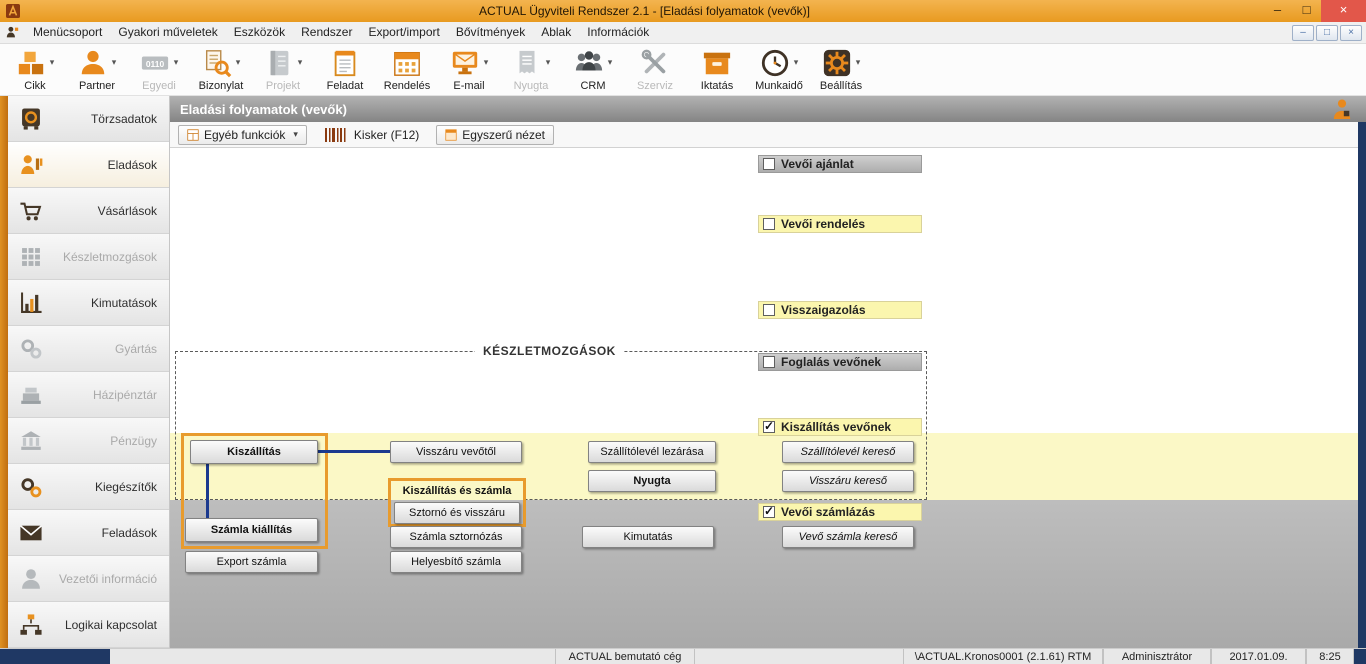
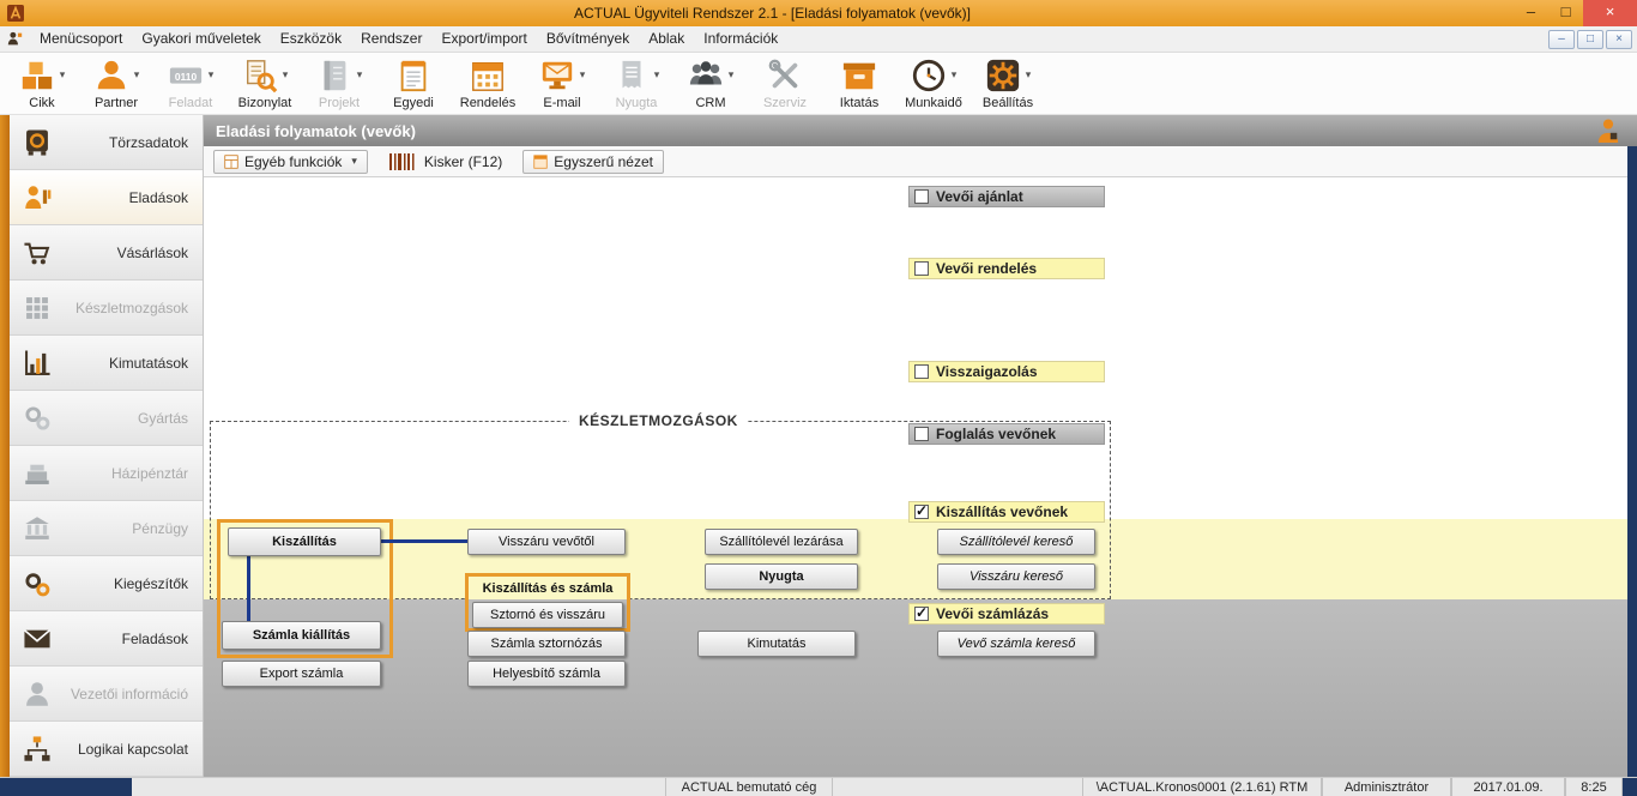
  ACTUAL Ügyviteli Rendszer 2.1 - [Eladási folyamatok (vevők)]
  –
  □
  ×
  Menücsoport
  Gyakori műveletek
  Eszközök
  Rendszer
  Export/import
  Bővítmények
  Ablak
  Információk
  –
  □
  ×
  ▾
  Cikk
  ▾
  Partner
  0110
  ▾
- Egyedi
+ Feladat
  ▾
  Bizonylat
  ▾
  Projekt
- Feladat
+ Egyedi
  Rendelés
  ▾
  E-mail
  ▾
  Nyugta
  ▾
  CRM
  Szerviz
  Iktatás
  ▾
  Munkaidő
  ▾
  Beállítás
  Törzsadatok
  Eladások
  Vásárlások
  Készletmozgások
  Kimutatások
  Gyártás
  Házipénztár
  Pénzügy
  Kiegészítők
  Feladások
  Vezetői információ
  Logikai kapcsolat
  Eladási folyamatok (vevők)
  Egyéb funkciók
  ▾
  Kisker (F12)
  Egyszerű nézet
  KÉSZLETMOZGÁSOK
  Vevői ajánlat
  Vevői rendelés
  Visszaigazolás
  Foglalás vevőnek
  Kiszállítás vevőnek
  Vevői számlázás
  Kiszállítás
  Visszáru vevőtől
  Szállítólevél lezárása
  Szállítólevél kereső
  Nyugta
  Visszáru kereső
  Kiszállítás és számla
  Sztornó és visszáru
  Számla kiállítás
  Számla sztornózás
  Kimutatás
  Vevő számla kereső
  Export számla
  Helyesbítő számla
  ACTUAL bemutató cég
  \ACTUAL.Kronos0001 (2.1.61) RTM
  Adminisztrátor
  2017.01.09.
  8:25
